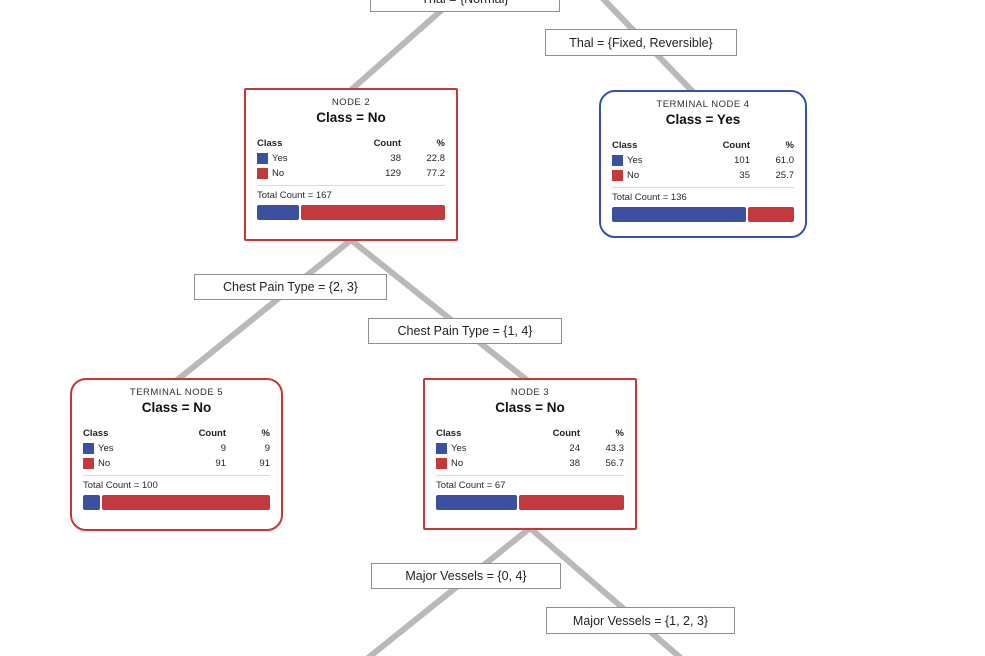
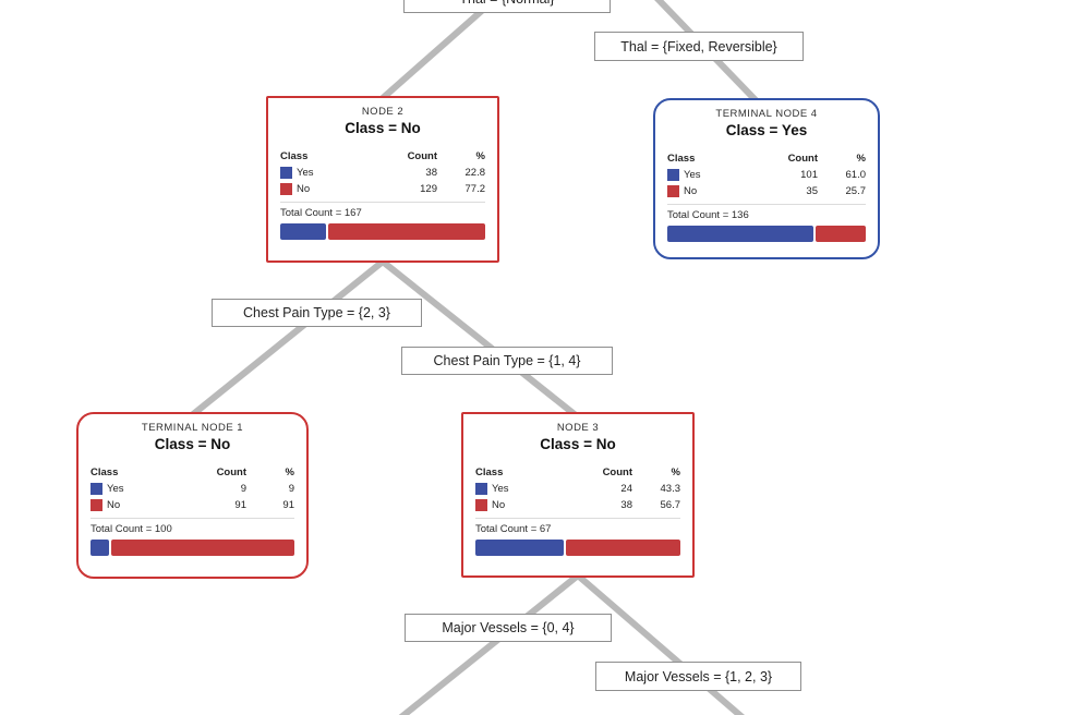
  Thal = {Fixed, Reversible}
  Chest Pain Type = {2, 3}
  Chest Pain Type = {1, 4}
  Major Vessels = {0, 4}
  Major Vessels = {1, 2, 3}
  NODE 2
  Class = No
  Class
  Count
  %
  Yes
  38
  22.8
  No
  129
  77.2
  Total Count = 167
  TERMINAL NODE 4
  Class = Yes
  Class
  Count
  %
  Yes
  101
  61.0
  No
  35
  25.7
  Total Count = 136
- TERMINAL NODE 5
+ TERMINAL NODE 1
  Class = No
  Class
  Count
  %
  Yes
  9
  9
  No
  91
  91
  Total Count = 100
  NODE 3
  Class = No
  Class
  Count
  %
  Yes
  24
  43.3
  No
  38
  56.7
  Total Count = 67
